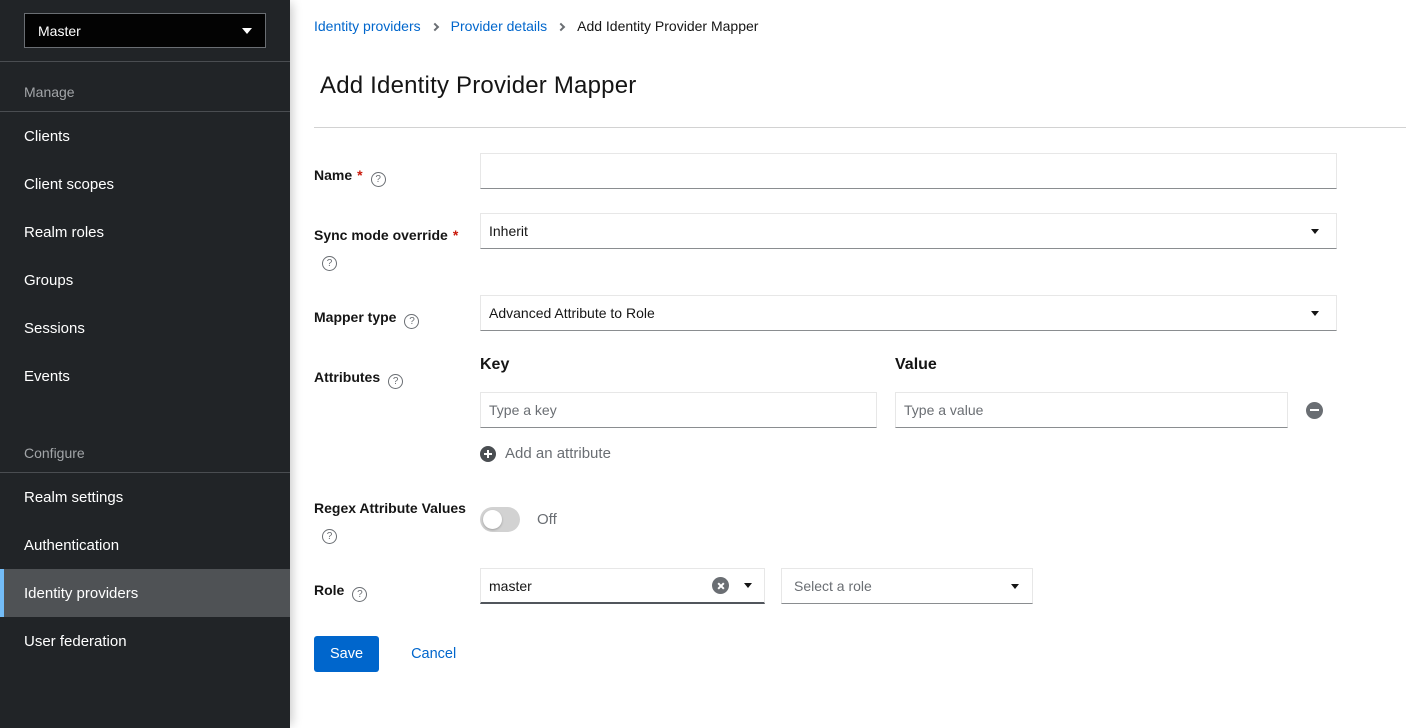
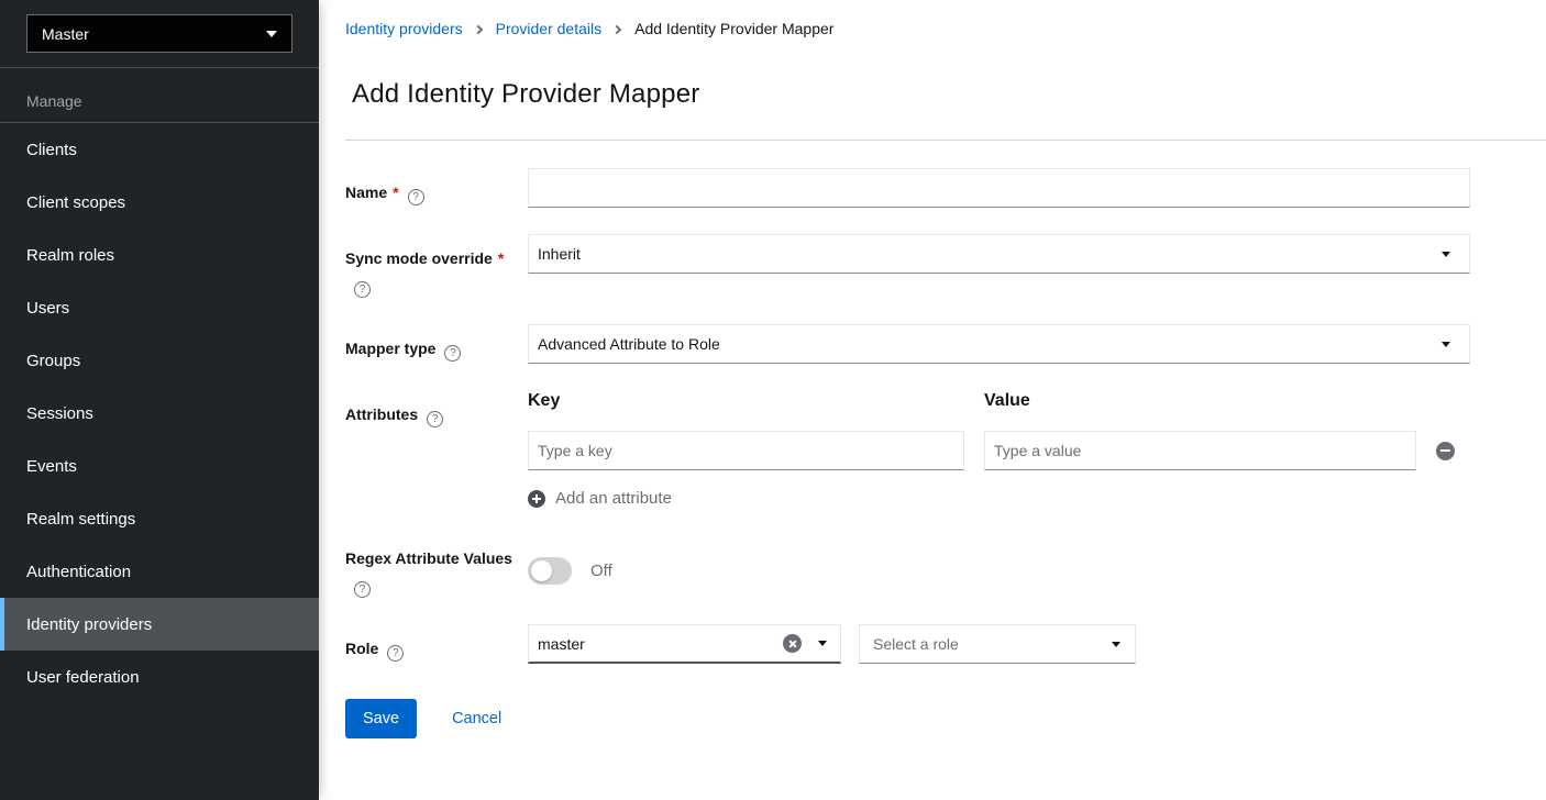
  Master
  Manage
  Clients
  Client scopes
  Realm roles
+ Users
  Groups
  Sessions
  Events
- Configure
  Realm settings
  Authentication
  Identity providers
  User federation
  Identity providers
  Provider details
  Add Identity Provider Mapper
  Add Identity Provider Mapper
  Name *
  Sync mode override *
  Inherit
  Mapper type
  Advanced Attribute to Role
  Attributes
  Key
  Value
  Type a key
  Type a value
  Add an attribute
  Regex Attribute Values
  Off
  Role
  master
  Select a role
  Save
  Cancel
